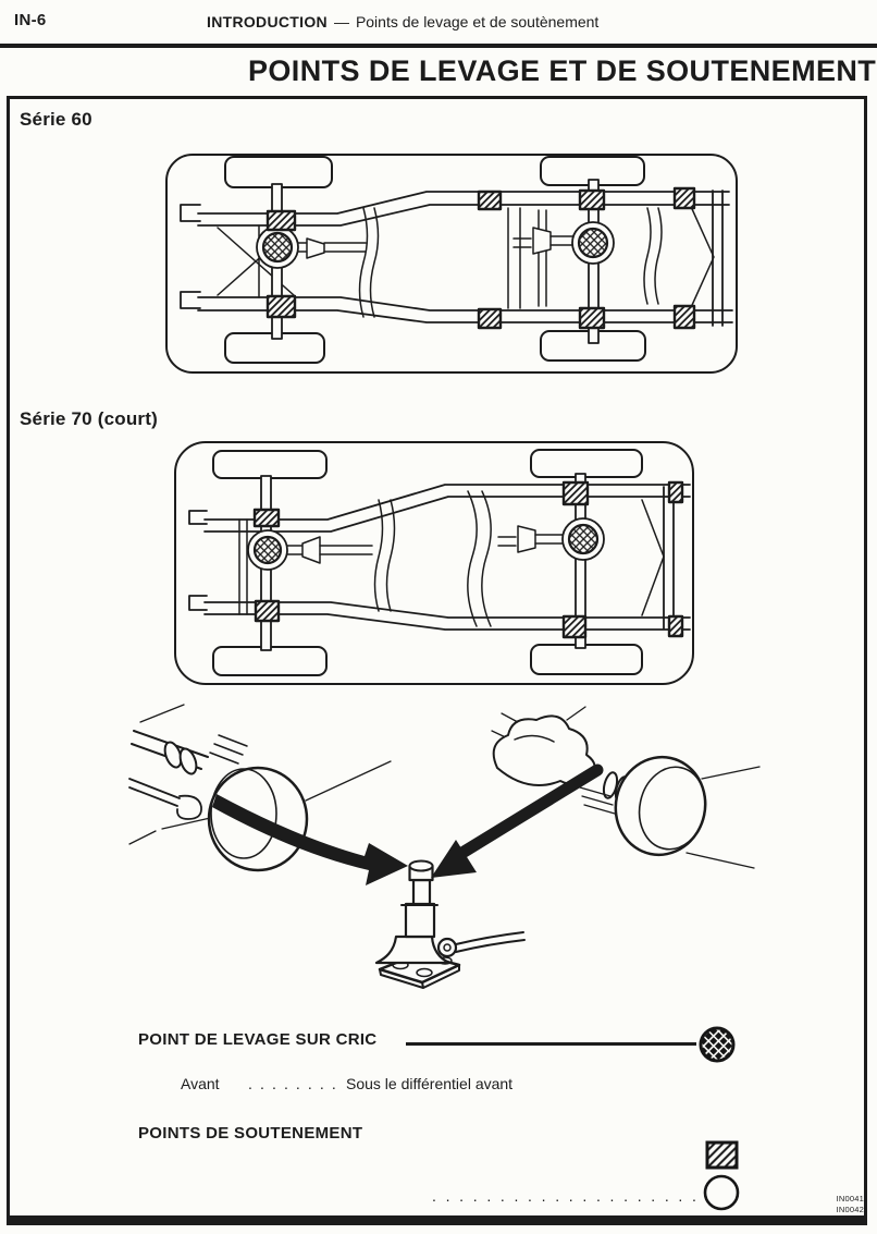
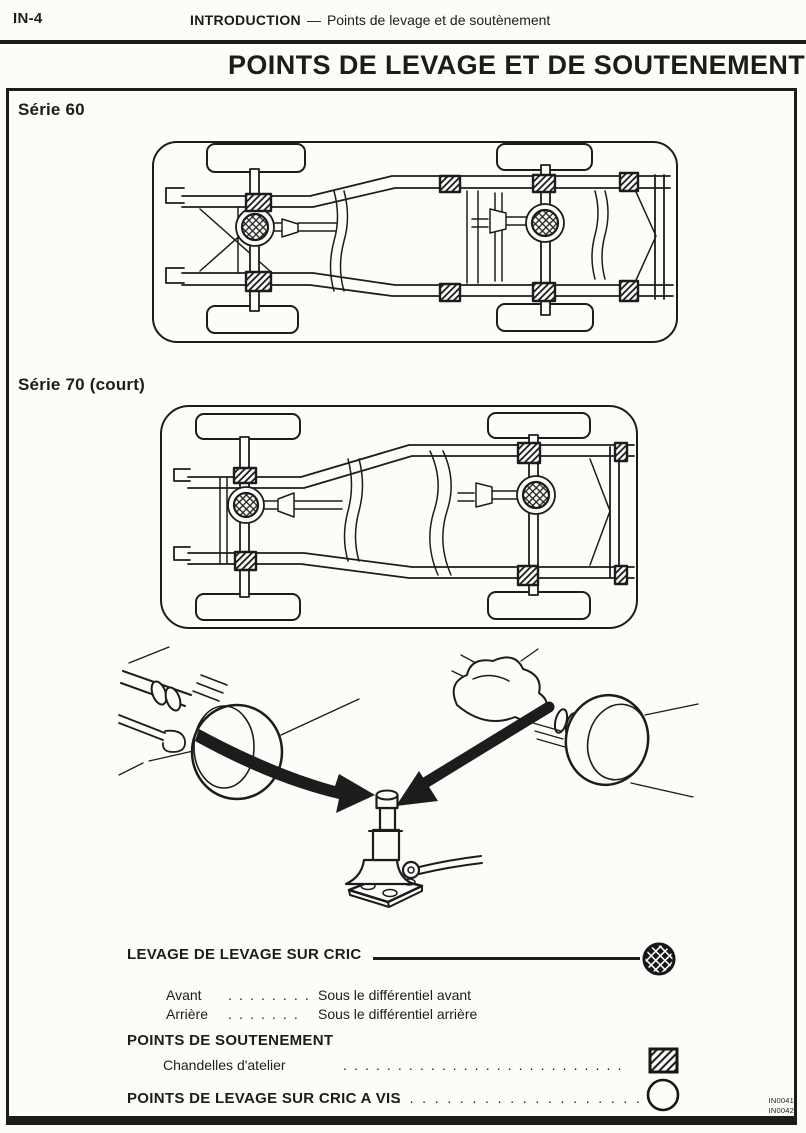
- IN-6
+ IN-4
  INTRODUCTION — Points de levage et de soutènement
  POINTS DE LEVAGE ET DE SOUTENEMENT
  Série 60
  Série 70 (court)
- POINT DE LEVAGE SUR CRIC
+ LEVAGE DE LEVAGE SUR CRIC
  Avant
  . . . . . . . .
  Sous le différentiel avant
+ Arrière
+ . . . . . . .
+ Sous le différentiel arrière
  POINTS DE SOUTENEMENT
+ Chandelles d'atelier
+ . . . . . . . . . . . . . . . . . . . . . . . . . .
+ POINTS DE LEVAGE SUR CRIC A VIS
  . . . . . . . . . . . . . . . . . . . .
  IN0041
  IN0042
